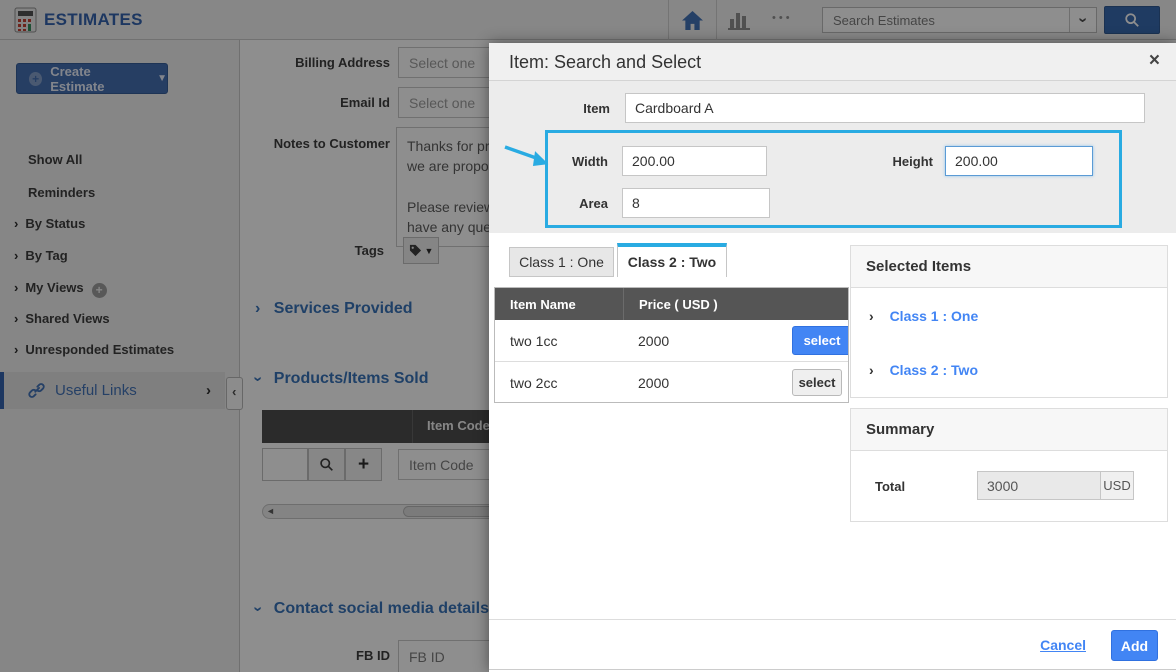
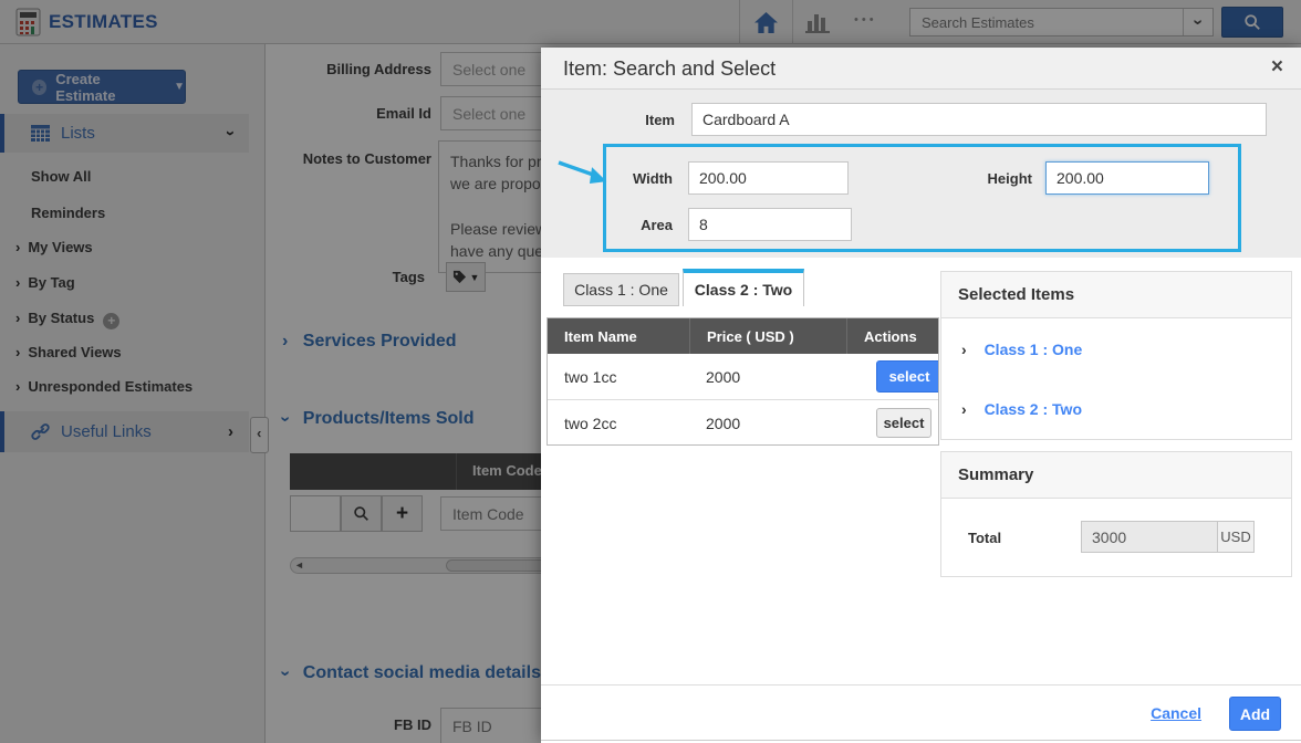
  ESTIMATES
  •••
  Search Estimates
  +
  Create Estimate
  ▼
+ Lists
  Show All
  Reminders
- › By Status
+ › My Views
  › By Tag
- › My Views +
+ › By Status +
  › Shared Views
  › Unresponded Estimates
  Useful Links
  ›
  Billing Address
  Select one
  Email Id
  Select one
  Notes to Customer
  Thanks for pr
  we are propo
  Please revie
  have any que
  Tags
  ▼
  › Services Provided
  Products/Items Sold
  Item Code
  +
  Item Code
  ◄
  Contact social media details
  FB ID
  FB ID
  Item: Search and Select
  ×
  Item
  Cardboard A
  Width
  200.00
  Height
  200.00
  Area
  8
  Class 1 : One
  Class 2 : Two
  Item Name
  Price ( USD )
+ Actions
  two 1cc
  2000
  select
  two 2cc
  2000
  select
  Selected Items
  › Class 1 : One
  › Class 2 : Two
  Summary
  Total
  3000
  USD
  Cancel
  Add
